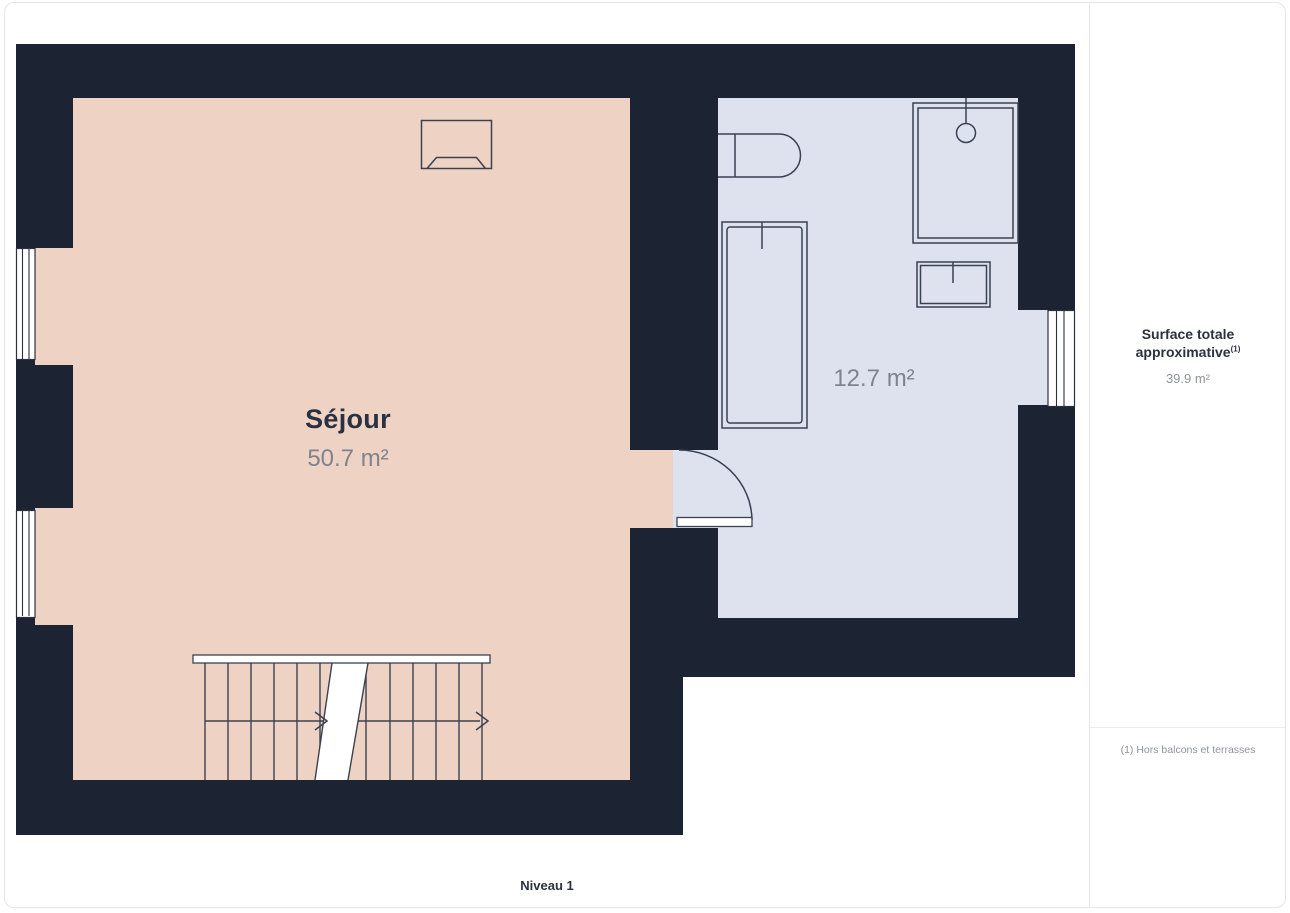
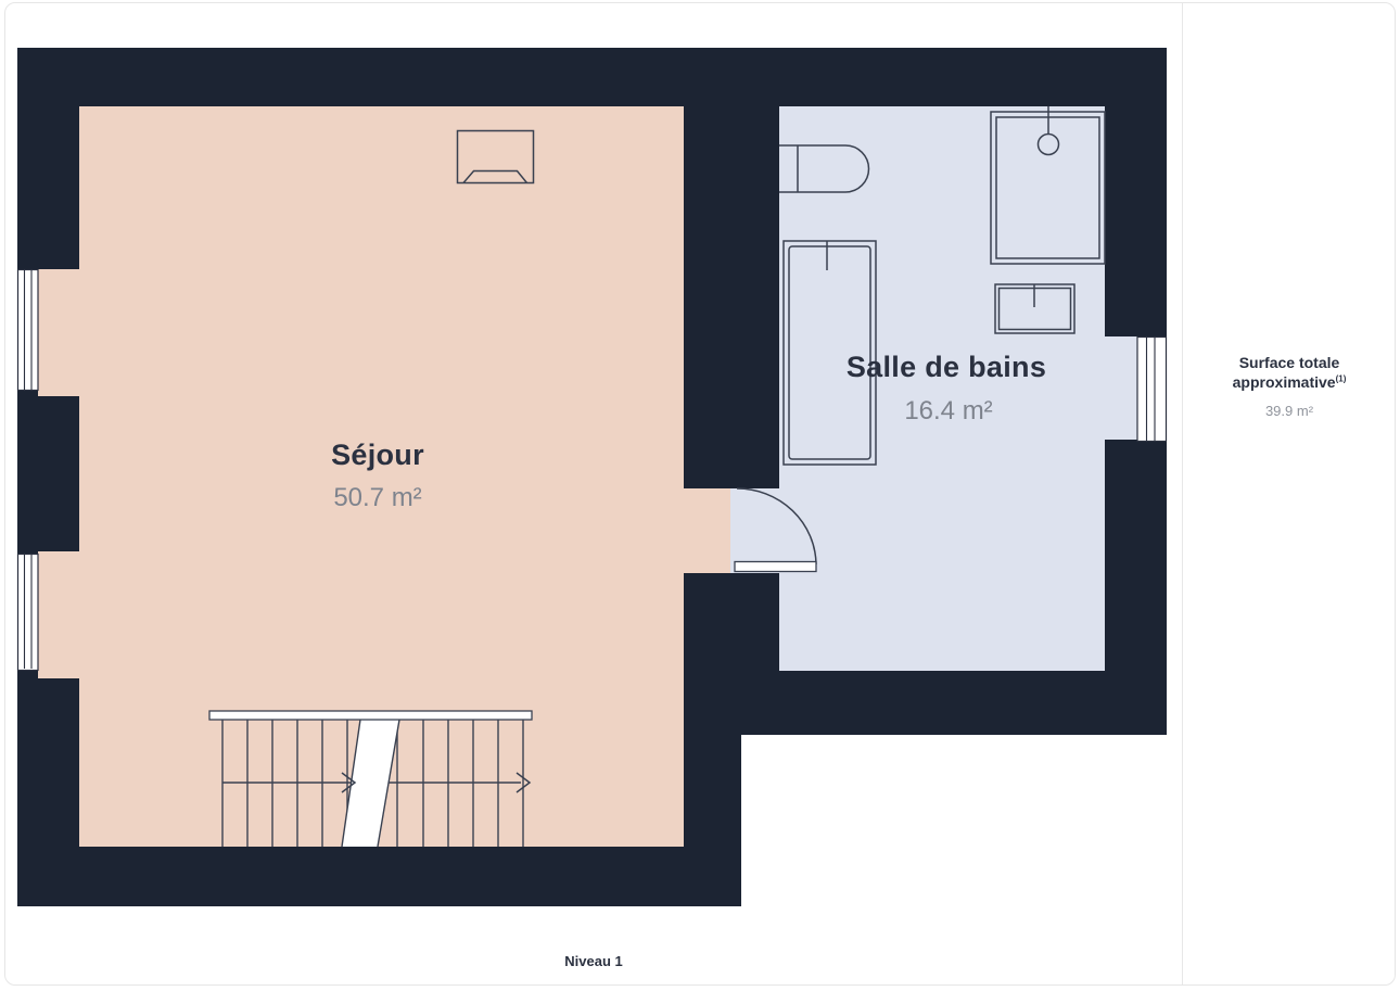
  Séjour
  50.7 m²
+ Salle de bains
- 12.7 m²
+ 16.4 m²
  Niveau 1
  Surface totale approximative(1)
  39.9 m²
- (1) Hors balcons et terrasses
